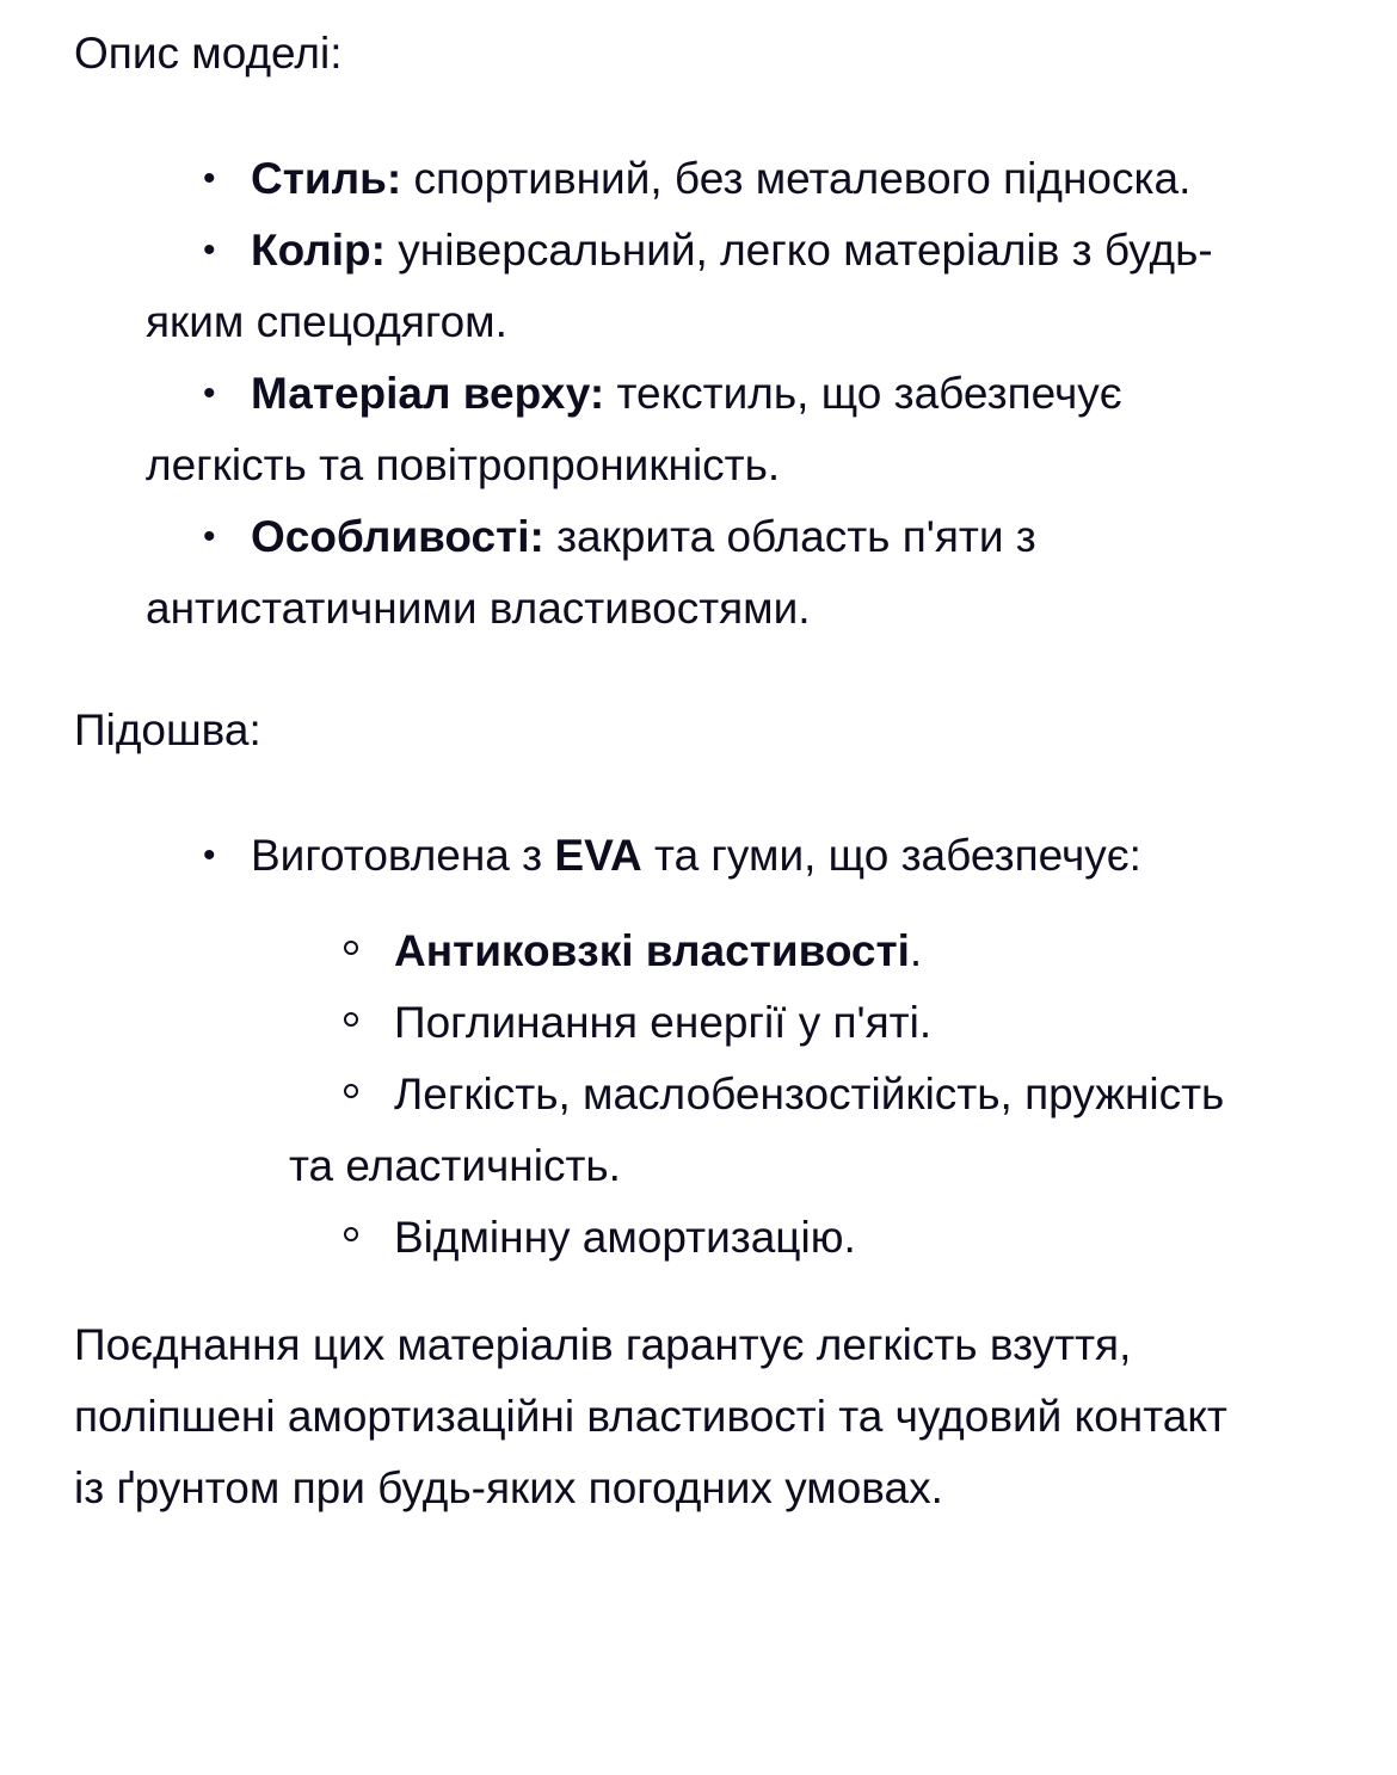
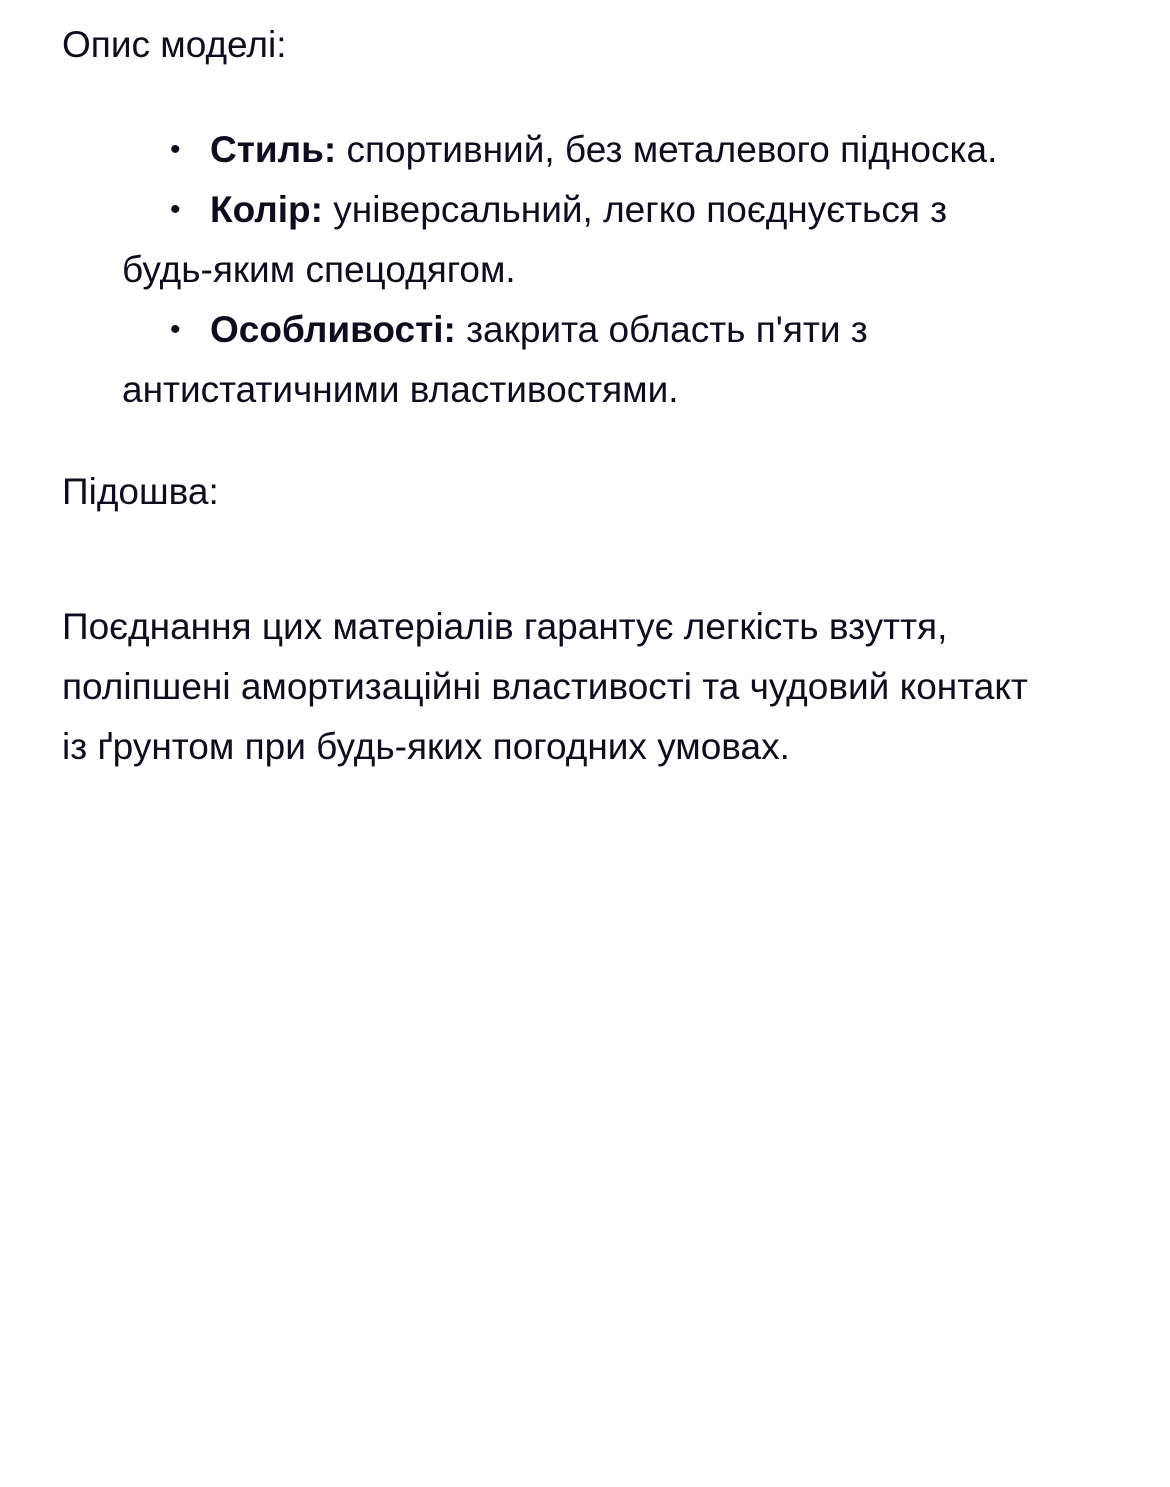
  Опис моделі:
  Стиль: спортивний, без металевого підноска.
- Колір: універсальний, легко матеріалів з будь-яким спецодягом.
+ Колір: універсальний, легко поєднується з будь-яким спецодягом.
- Матеріал верху: текстиль, що забезпечує легкість та повітропроникність.
  Особливості: закрита область п'яти з антистатичними властивостями.
  Підошва:
- Виготовлена з EVA та гуми, що забезпечує:
- Антиковзкі властивості.
- Поглинання енергії у п'яті.
- Легкість, маслобензостійкість, пружність та еластичність.
- Відмінну амортизацію.
  Поєднання цих матеріалів гарантує легкість взуття, поліпшені амортизаційні властивості та чудовий контакт із ґрунтом при будь-яких погодних умовах.
